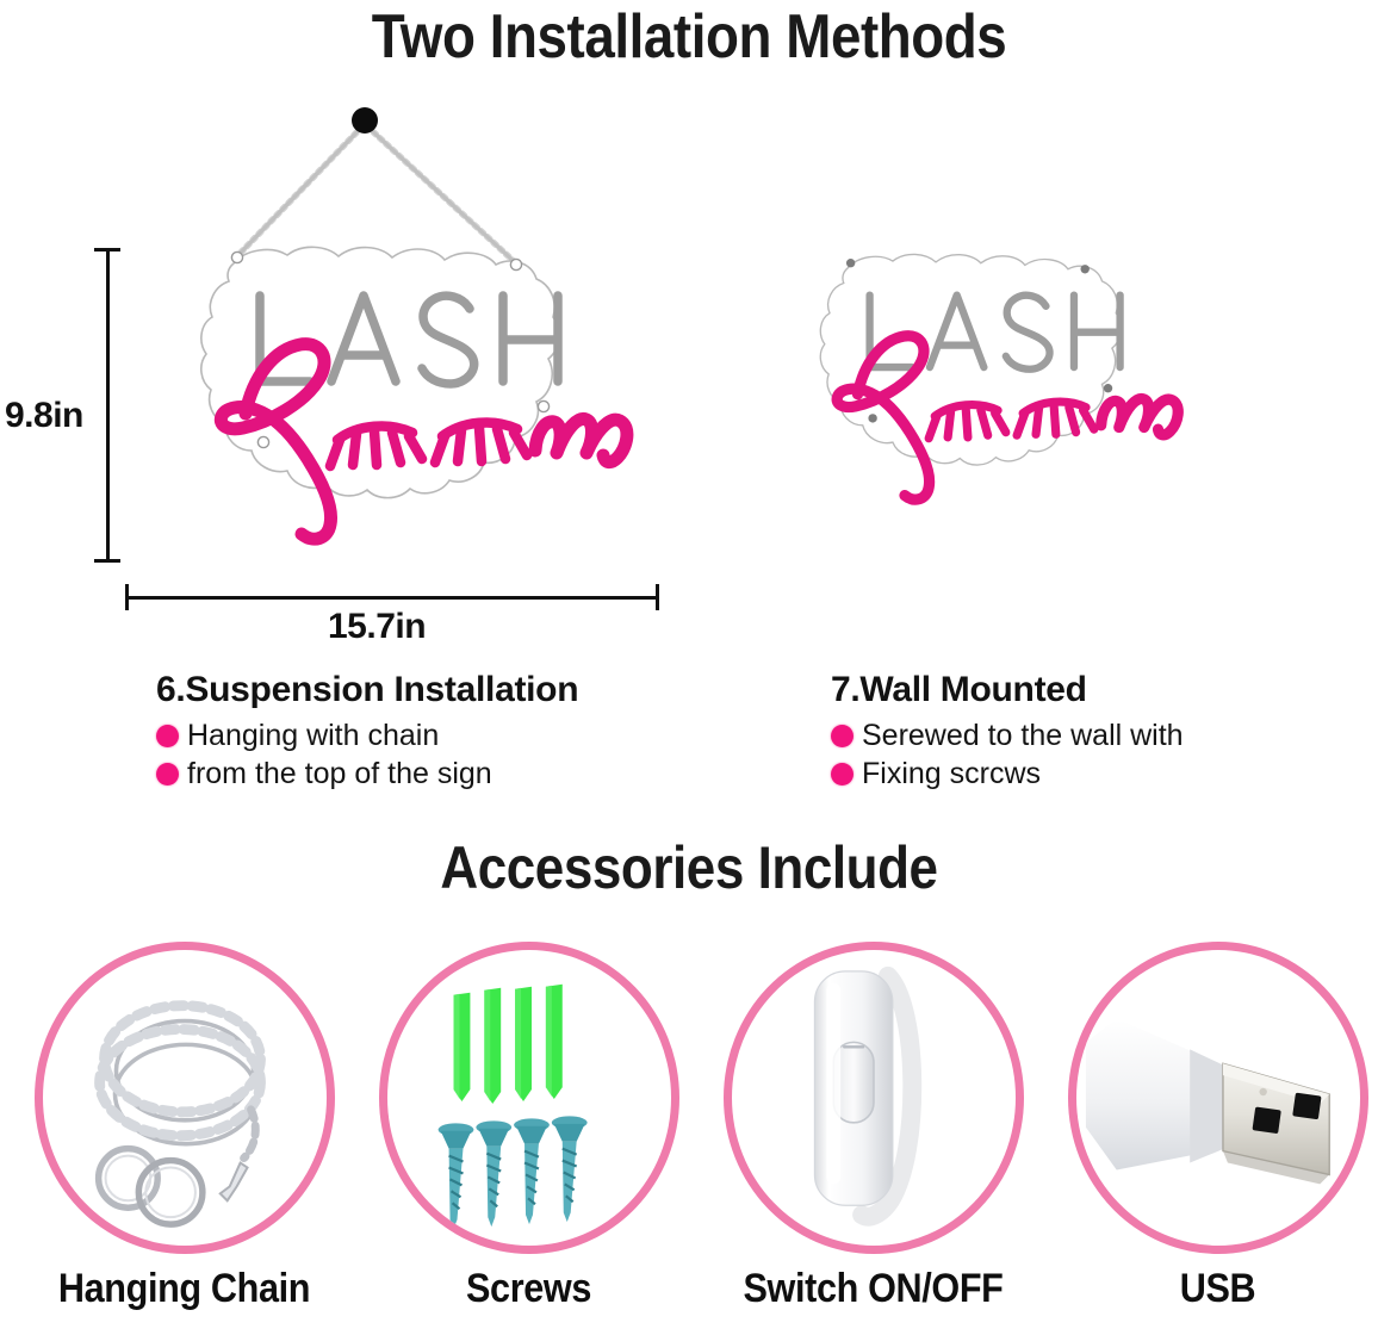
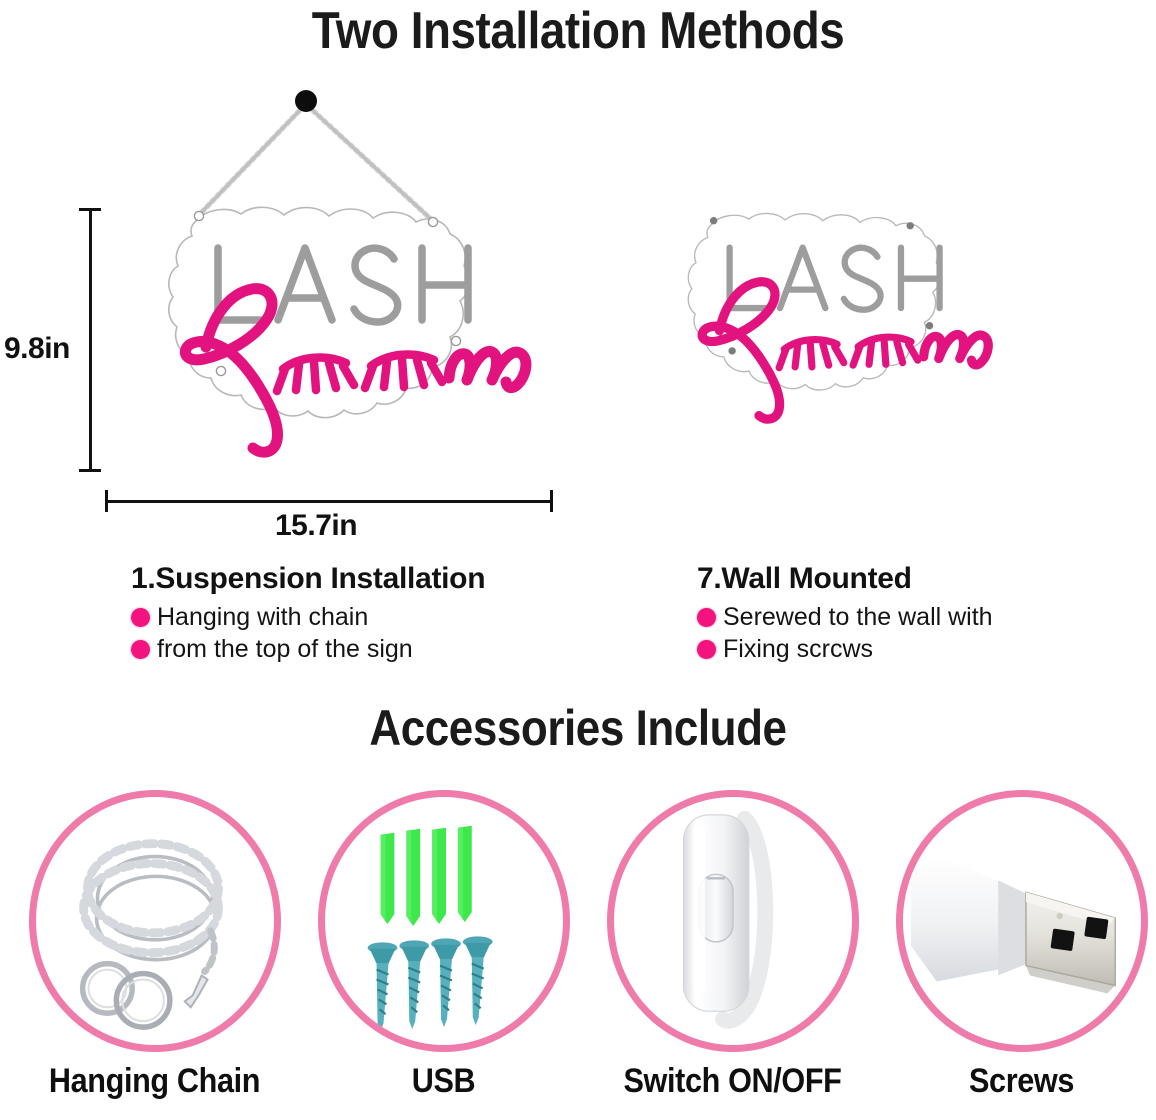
  Two Installation Methods
  9.8in
  15.7in
- 6.Suspension Installation
+ 1.Suspension Installation
  Hanging with chain
  from the top of the sign
  7.Wall Mounted
  Serewed to the wall with
  Fixing scrcws
  Accessories Include
  Hanging Chain
- Screws
+ USB
  Switch ON/OFF
- USB
+ Screws
